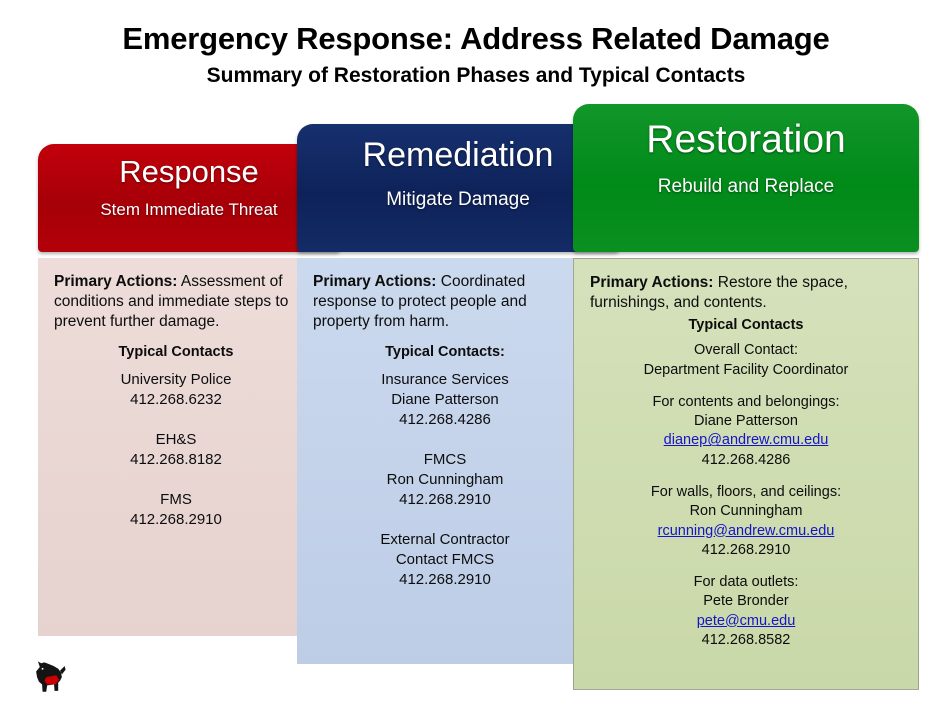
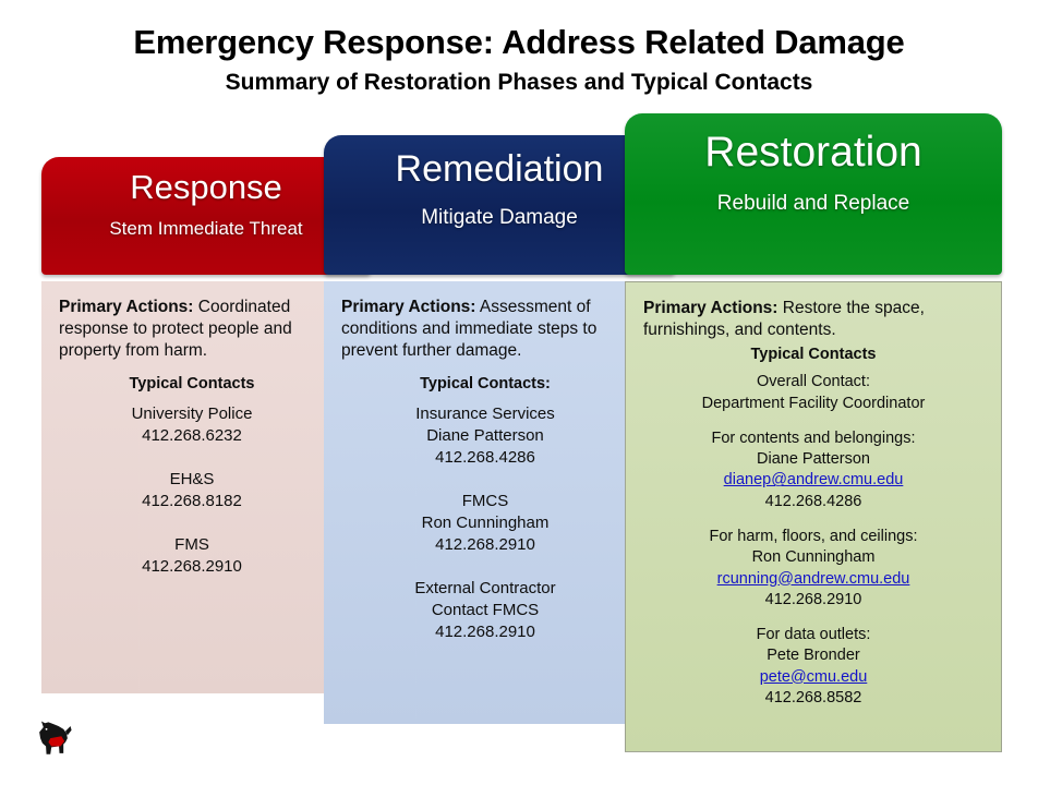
  Emergency Response: Address Related Damage
  Summary of Restoration Phases and Typical Contacts
  Response
  Stem Immediate Threat
- Primary Actions: Assessment of conditions and immediate steps to prevent further damage.
+ Primary Actions: Coordinated response to protect people and property from harm.
  Typical Contacts
  University Police
  412.268.6232
  EH&S
  412.268.8182
  FMS
  412.268.2910
  Remediation
  Mitigate Damage
- Primary Actions: Coordinated response to protect people and property from harm.
+ Primary Actions: Assessment of conditions and immediate steps to prevent further damage.
  Typical Contacts:
  Insurance Services
  Diane Patterson
  412.268.4286
  FMCS
  Ron Cunningham
  412.268.2910
  External Contractor
  Contact FMCS
  412.268.2910
  Restoration
  Rebuild and Replace
  Primary Actions: Restore the space, furnishings, and contents.
  Typical Contacts
  Overall Contact:
  Department Facility Coordinator
  For contents and belongings:
  Diane Patterson
  dianep@andrew.cmu.edu
  412.268.4286
- For walls, floors, and ceilings:
+ For harm, floors, and ceilings:
  Ron Cunningham
  rcunning@andrew.cmu.edu
  412.268.2910
  For data outlets:
  Pete Bronder
  pete@cmu.edu
  412.268.8582
